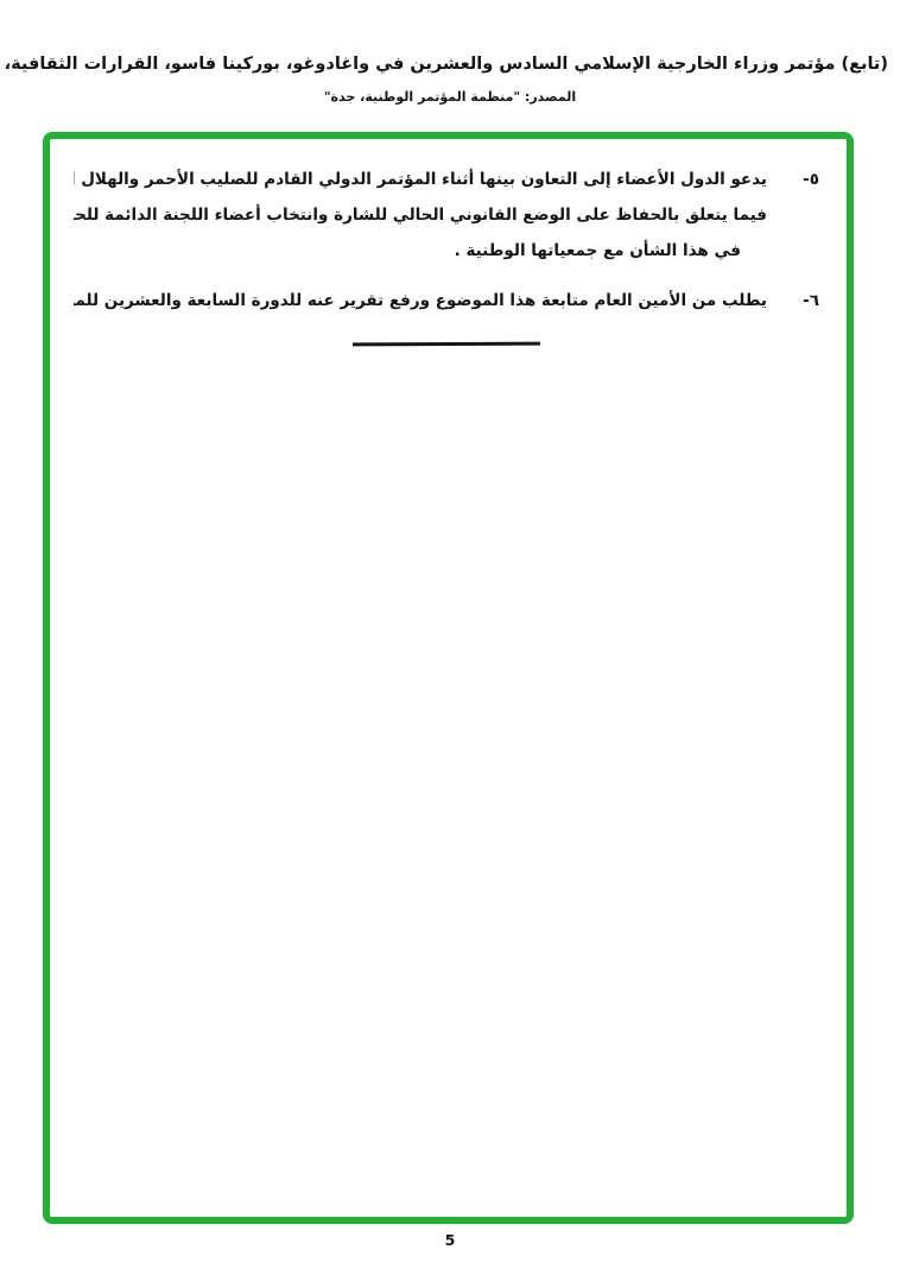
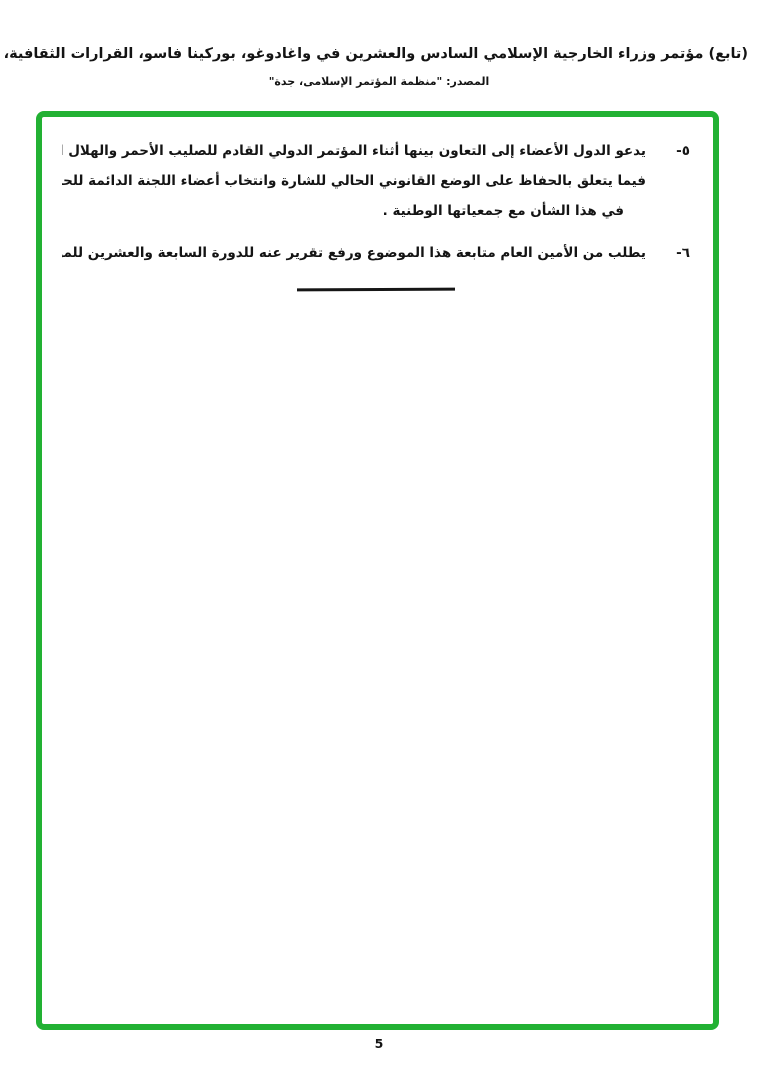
  (تابع) مؤتمر وزراء الخارجية الإسلامي السادس والعشرين في واغادوغو، بوركينا فاسو، القرارات الثقافية،
- المصدر: "منظمة المؤتمر الوطنية، جدة"
+ المصدر: "منظمة المؤتمر الإسلامى، جدة"
  ٥-
  يدعو الدول الأعضاء إلى التعاون بينها أثناء المؤتمر الدولي القادم للصليب الأحمر والهلال ا
  فيما يتعلق بالحفاظ على الوضع القانوني الحالي للشارة وانتخاب أعضاء اللجنة الدائمة للح
  في هذا الشأن مع جمعياتها الوطنية .
  ٦-
  يطلب من الأمين العام متابعة هذا الموضوع ورفع تقرير عنه للدورة السابعة والعشرين للم
  5
